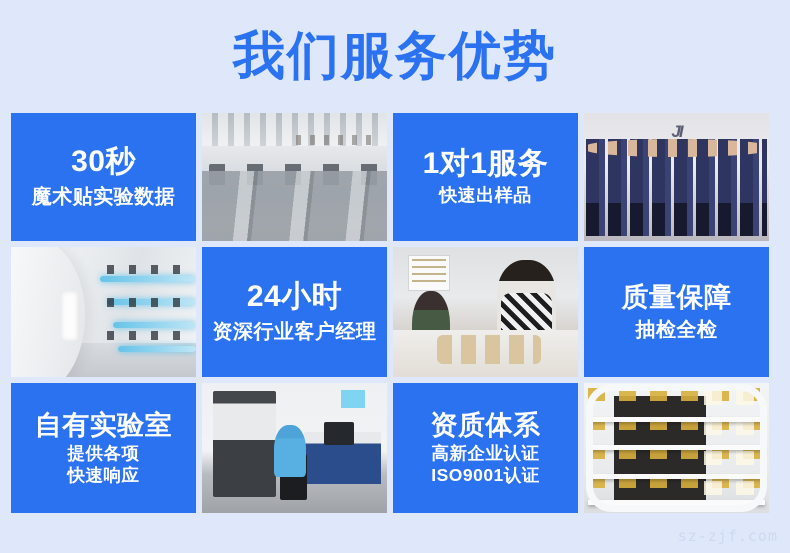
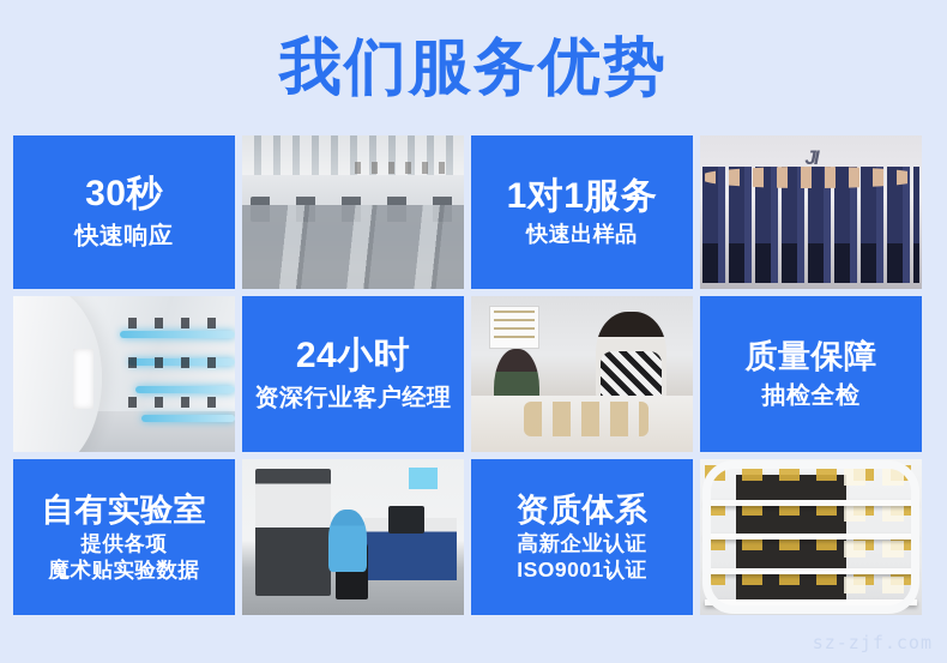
  我们服务优势
  30秒
- 魔术贴实验数据
+ 快速响应
  1对1服务
  快速出样品
  JI
  24小时
  资深行业客户经理
  质量保障
  抽检全检
  自有实验室
  提供各项
- 快速响应
+ 魔术贴实验数据
  资质体系
  高新企业认证
  ISO9001认证
